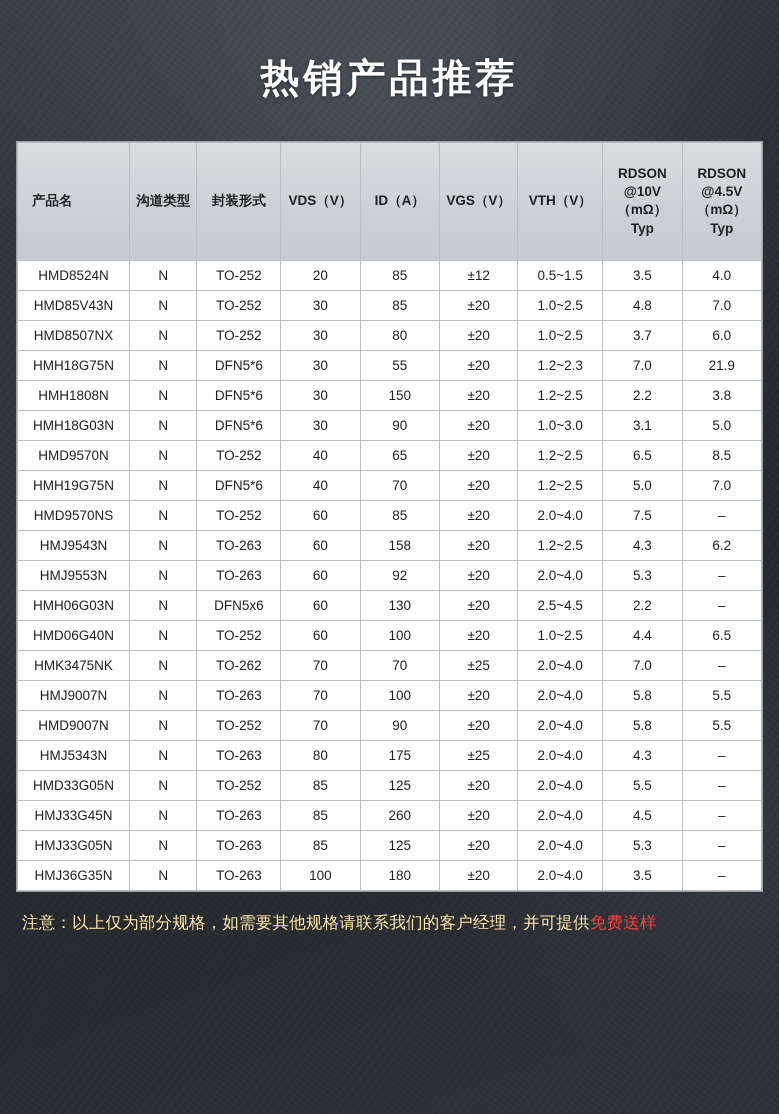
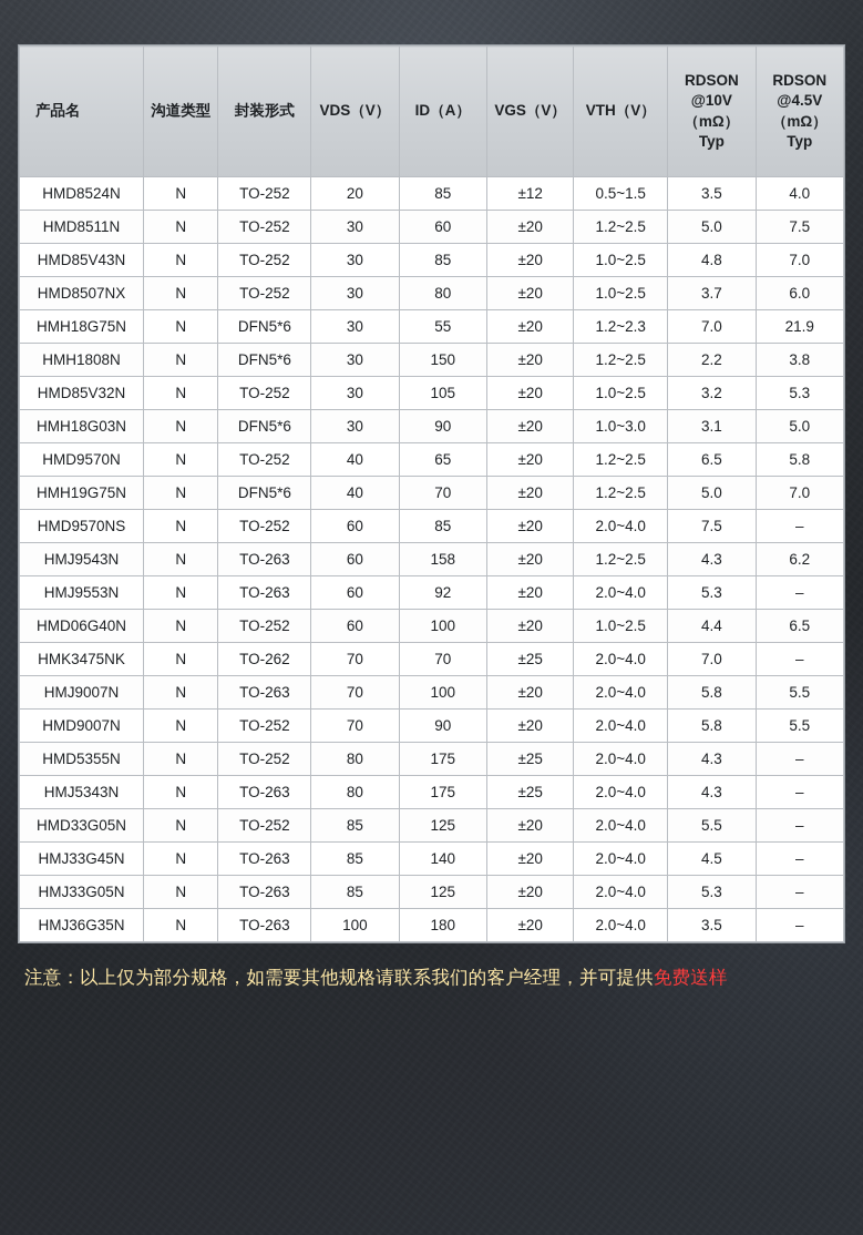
- 热销产品推荐
  产品名	沟道类型	封装形式	VDS（V）	ID（A）	VGS（V）	VTH（V）	RDSON @10V（mΩ）Typ	RDSON @4.5V（mΩ）Typ
  HMD8524N	N	TO-252	20	85	±12	0.5~1.5	3.5	4.0
+ HMD8511N	N	TO-252	30	60	±20	1.2~2.5	5.0	7.5
  HMD85V43N	N	TO-252	30	85	±20	1.0~2.5	4.8	7.0
  HMD8507NX	N	TO-252	30	80	±20	1.0~2.5	3.7	6.0
  HMH18G75N	N	DFN5*6	30	55	±20	1.2~2.3	7.0	21.9
  HMH1808N	N	DFN5*6	30	150	±20	1.2~2.5	2.2	3.8
+ HMD85V32N	N	TO-252	30	105	±20	1.0~2.5	3.2	5.3
  HMH18G03N	N	DFN5*6	30	90	±20	1.0~3.0	3.1	5.0
- HMD9570N	N	TO-252	40	65	±20	1.2~2.5	6.5	8.5
+ HMD9570N	N	TO-252	40	65	±20	1.2~2.5	6.5	5.8
  HMH19G75N	N	DFN5*6	40	70	±20	1.2~2.5	5.0	7.0
  HMD9570NS	N	TO-252	60	85	±20	2.0~4.0	7.5	–
  HMJ9543N	N	TO-263	60	158	±20	1.2~2.5	4.3	6.2
  HMJ9553N	N	TO-263	60	92	±20	2.0~4.0	5.3	–
- HMH06G03N	N	DFN5x6	60	130	±20	2.5~4.5	2.2	–
  HMD06G40N	N	TO-252	60	100	±20	1.0~2.5	4.4	6.5
  HMK3475NK	N	TO-262	70	70	±25	2.0~4.0	7.0	–
  HMJ9007N	N	TO-263	70	100	±20	2.0~4.0	5.8	5.5
  HMD9007N	N	TO-252	70	90	±20	2.0~4.0	5.8	5.5
+ HMD5355N	N	TO-252	80	175	±25	2.0~4.0	4.3	–
  HMJ5343N	N	TO-263	80	175	±25	2.0~4.0	4.3	–
  HMD33G05N	N	TO-252	85	125	±20	2.0~4.0	5.5	–
- HMJ33G45N	N	TO-263	85	260	±20	2.0~4.0	4.5	–
+ HMJ33G45N	N	TO-263	85	140	±20	2.0~4.0	4.5	–
  HMJ33G05N	N	TO-263	85	125	±20	2.0~4.0	5.3	–
  HMJ36G35N	N	TO-263	100	180	±20	2.0~4.0	3.5	–
  注意：以上仅为部分规格，如需要其他规格请联系我们的客户经理，并可提供免费送样
